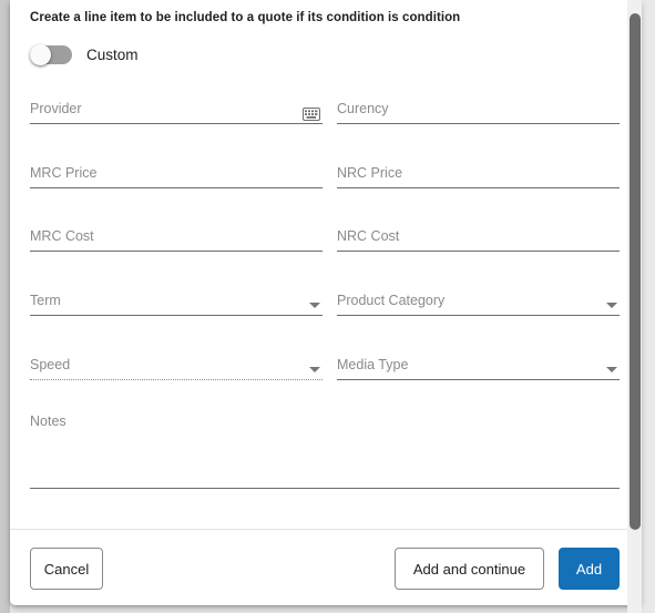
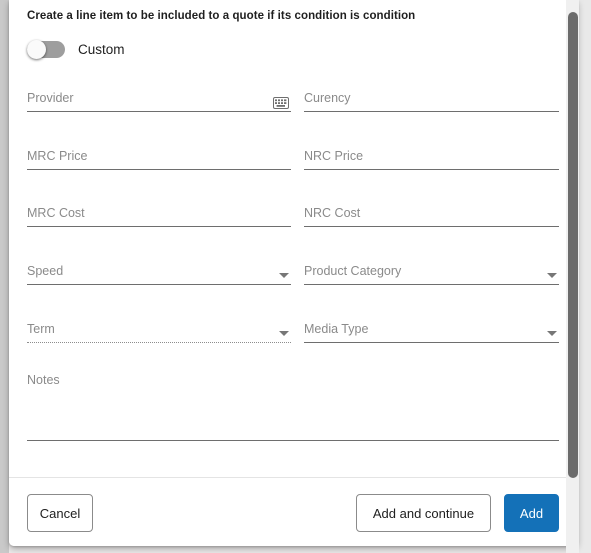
  Create a line item to be included to a quote if its condition is condition
  Custom
  Provider
  Curency
  MRC Price
  NRC Price
  MRC Cost
  NRC Cost
- Term
+ Speed
  Product Category
- Speed
+ Term
  Media Type
  Notes
  Cancel
  Add and continue
  Add
